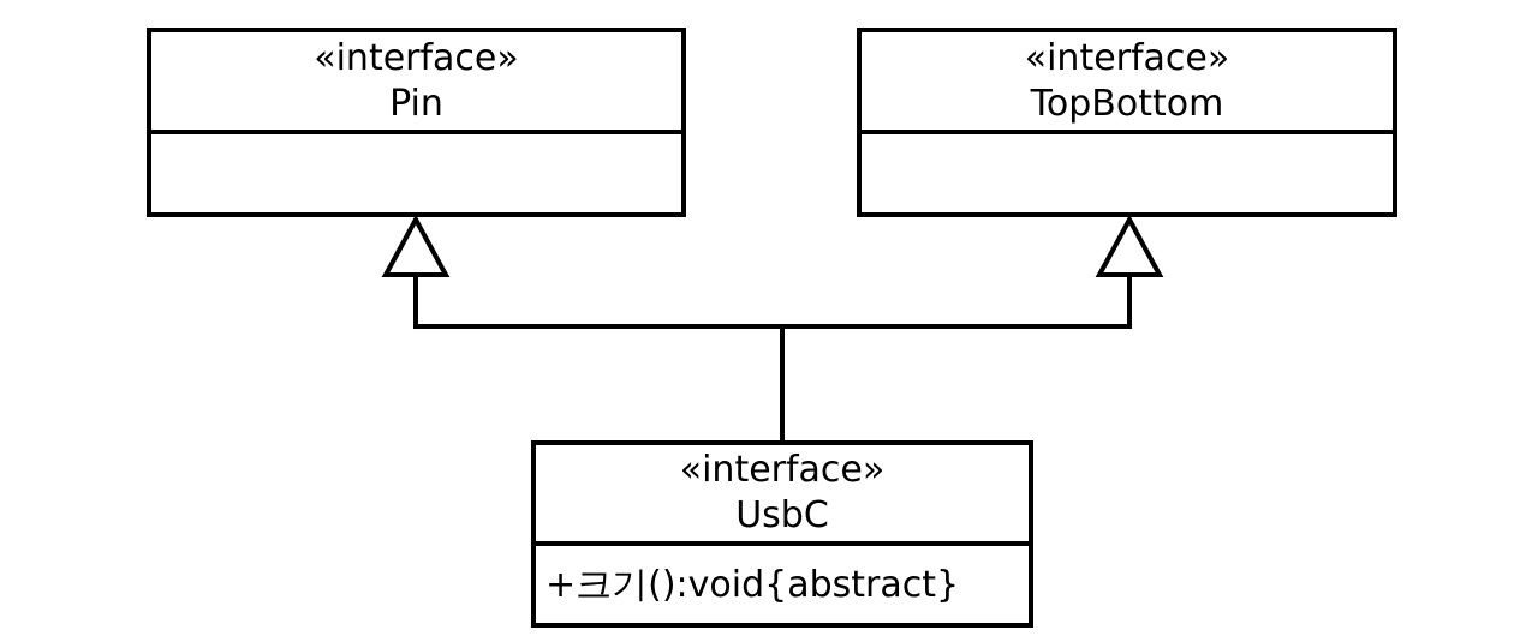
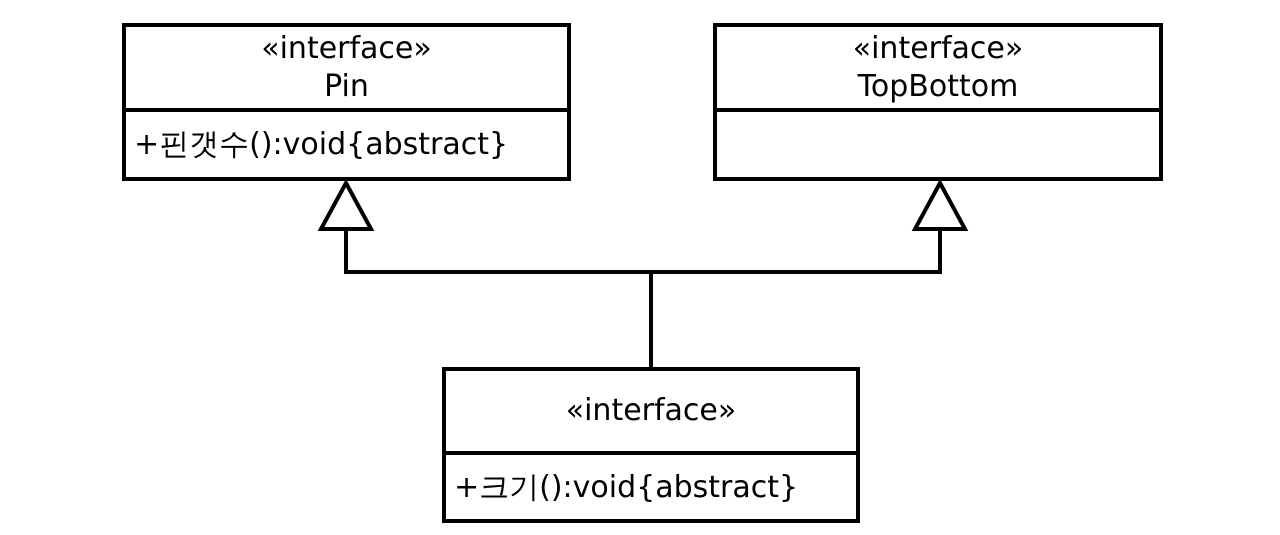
  «interface»
  Pin
+ +핀갯수():void{abstract}
  «interface»
  TopBottom
  «interface»
- UsbC
  +크기():void{abstract}
